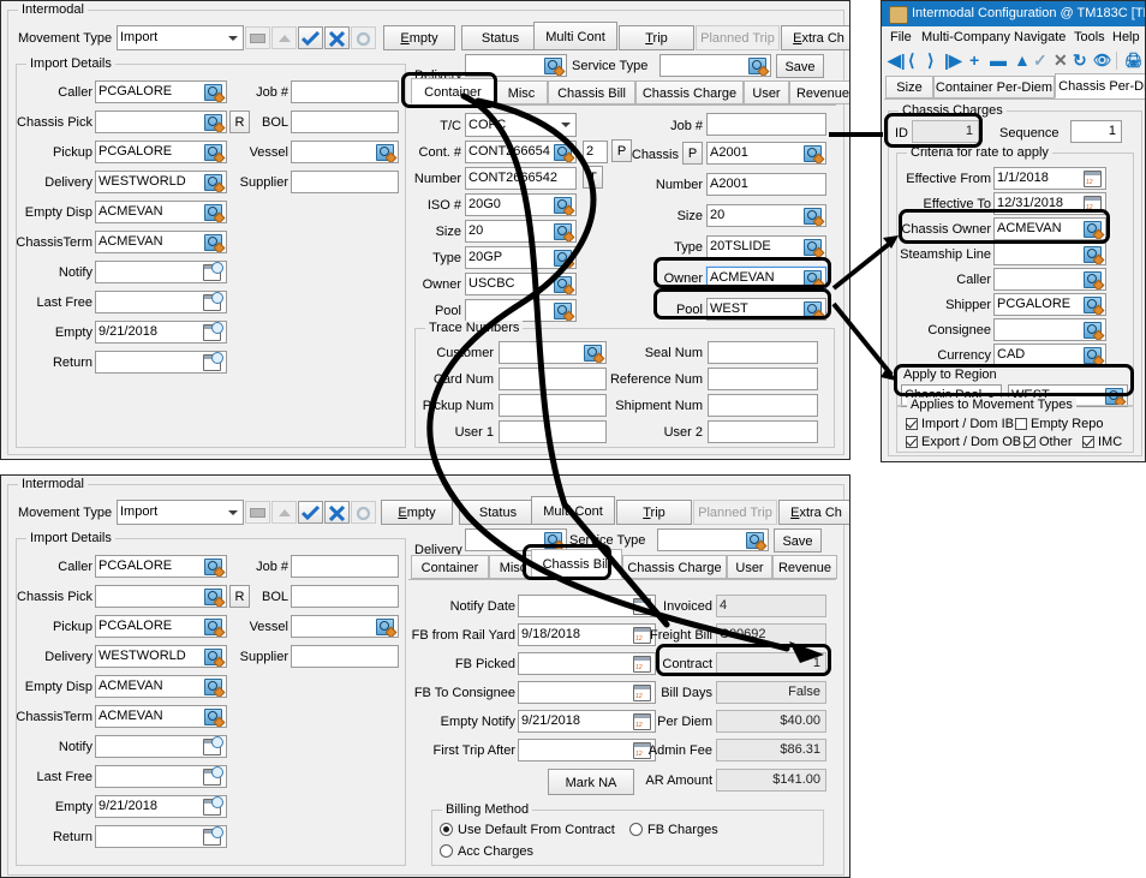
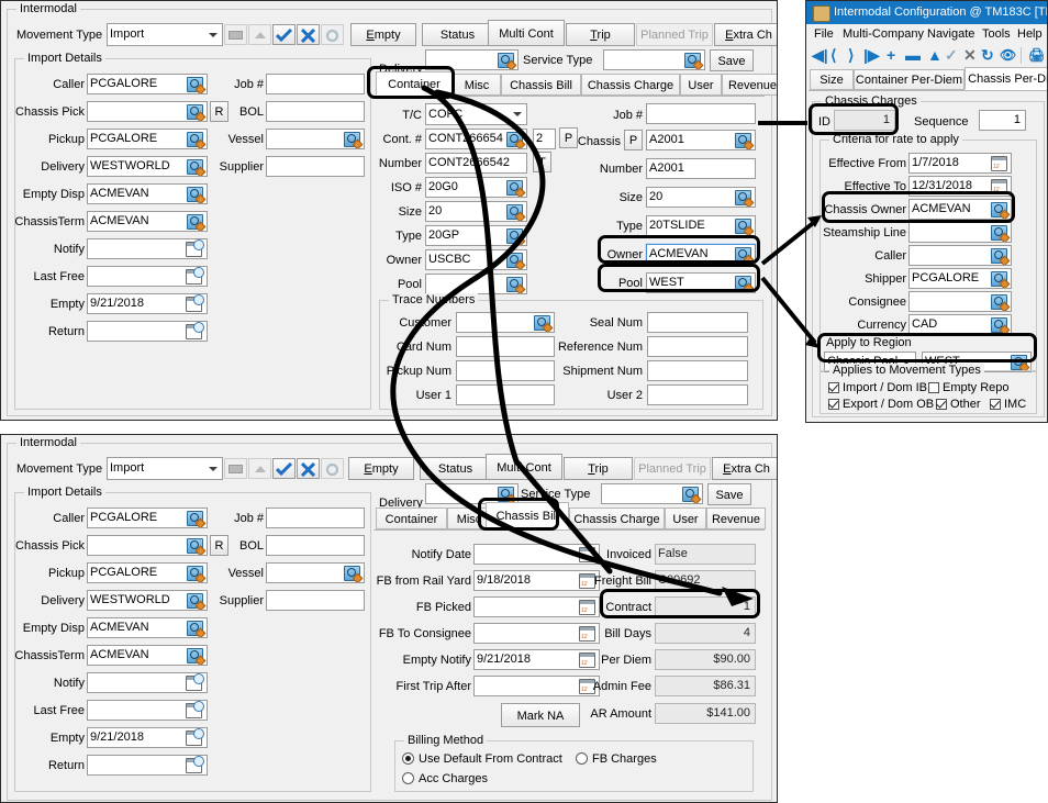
  Intermodal
  Movement Type
  Import
  Empty
  Status
  Multi Cont
  Trip
  Planned Trip
  Extra Ch
  Import Details
  Caller
  PCGALORE
  Chassis Pick
  R
  Pickup
  PCGALORE
  Delivery
  WESTWORLD
  Empty Disp
  ACMEVAN
  ChassisTerm
  ACMEVAN
  Notify
  Last Free
  Empty
  9/21/2018
  Return
  Job #
  BOL
  Vessel
  Supplier
  Delivery
  Service Type
  Save
  Container
  Misc
  Chassis Bill
  Chassis Charge
  User
  Revenue
  T/C
  COFC
  Cont. #
  CONT66654
  2
  P
  Number
  CONT2666542
  ISO #
  20G0
  Size
  20
  Type
  20GP
  Owner
  USCBC
  Pool
  Job #
  Chassis
  P
  A2001
  Number
  A2001
  Size
  20
  Type
  20TSLIDE
  Owner
  ACMEVAN
  Pool
  WEST
  Trace Nubers
  Cusomer
  Card Num
  Pckup Num
  User 1
  Seal Num
  Reference Num
  Shipment Num
  User 2
  Intermodal Configuration @ TM183C [T
  File
  Multi-Company
  Navigate
  Tools
  Help
  ◀|
  ⟨
  ⟩
  |▶
  +
  ▬
  ▲
  ✓
  ✕
  ↻
  👁
  🖨
  Size
  Container Per-Diem
  Chassis Per-D
  Chassis Charges
  ID
  1
  Sequence
  1
  Criteria for rate to apply
  Effective From
- 1/1/2018
+ 1/7/2018
  Effective To
  12/31/2018
  Chassis Owner
  ACMEVAN
  Steamship Line
  Caller
  Shipper
  PCGALORE
  Consignee
  Currency
  CAD
  Apply to Region
  Chassis Pool
  WEST
  Applies to Movement Types
  Import / Dom IB
  Empty Repo
  Export / Dom OB
  Other
  IMC
  Intermodal
  Movement Type
  Import
  Empty
  Status
  Mult Cont
  Trip
  Planned Trip
  Extra Ch
  Import Details
  Caller
  PCGALORE
  Chassis Pick
  R
  Pickup
  PCGALORE
  Delivery
  WESTWORLD
  Empty Disp
  ACMEVAN
  ChassisTerm
  ACMEVAN
  Notify
  Last Free
  Empty
  9/21/2018
  Return
  Job #
  BOL
  Vessel
  Supplier
  Delivery
  Serce Type
  Save
  Container
  Misc
  Chassis Bill
  Chassis Charge
  User
  Revenue
  Notify Date
  FB from Rail Yard
  9/18/2018
  FB Picked
  FB To Consignee
  Empty Notify
  9/21/2018
  First Trip After
  Invoiced
- 4
+ False
  Freight Bill
  Contract
  1
  Bill Days
- False
+ 4
  Per Diem
- $40.00
+ $90.00
  Admin Fee
  $86.31
  AR Amount
  $141.00
  Mark NA
  Billing Method
  Use Default From Contract
  FB Charges
  Acc Charges
